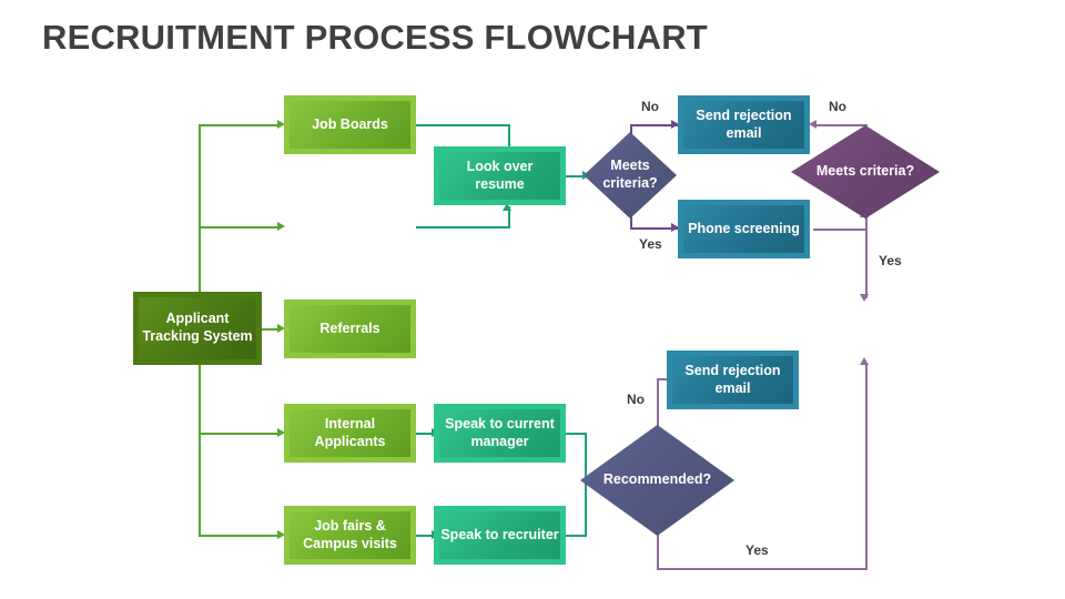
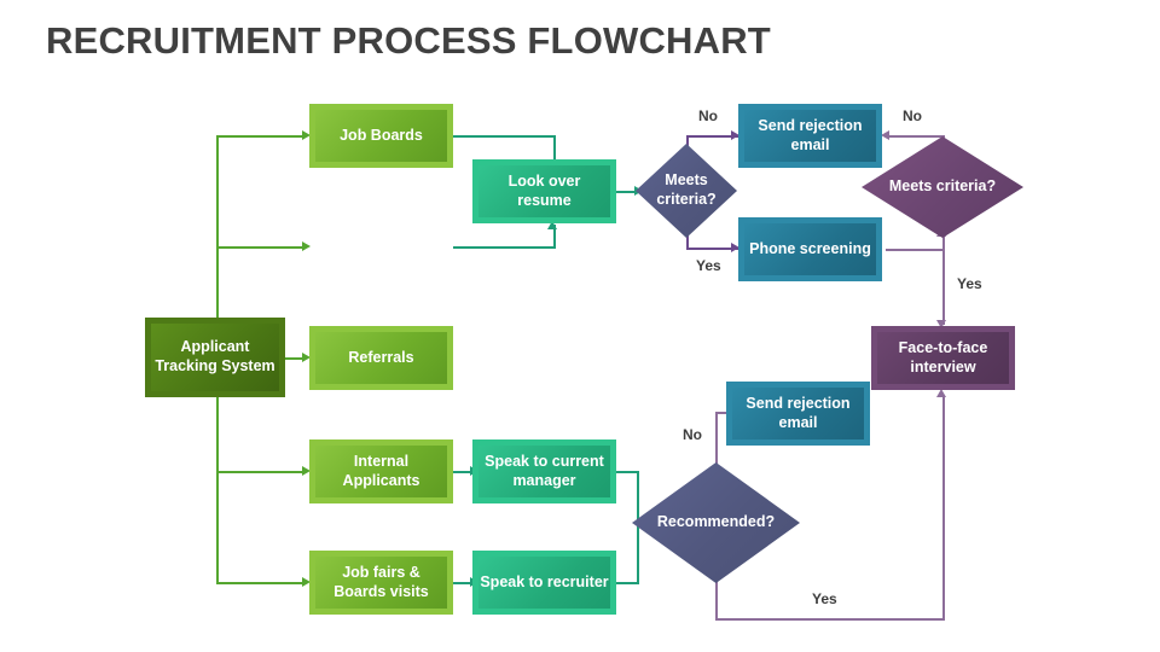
  RECRUITMENT PROCESS FLOWCHART
  No
  Yes
  No
  Yes
  No
  Yes
  Applicant Tracking System
  Job Boards
  Referrals
  Internal Applicants
- Job fairs & Campus visits
+ Job fairs & Boards visits
  Look over resume
  Speak to current manager
  Speak to recruiter
  Meets criteria?
  Meets criteria?
  Recommended?
  Send rejection email
  Phone screening
  Send rejection email
+ Face-to-face interview
